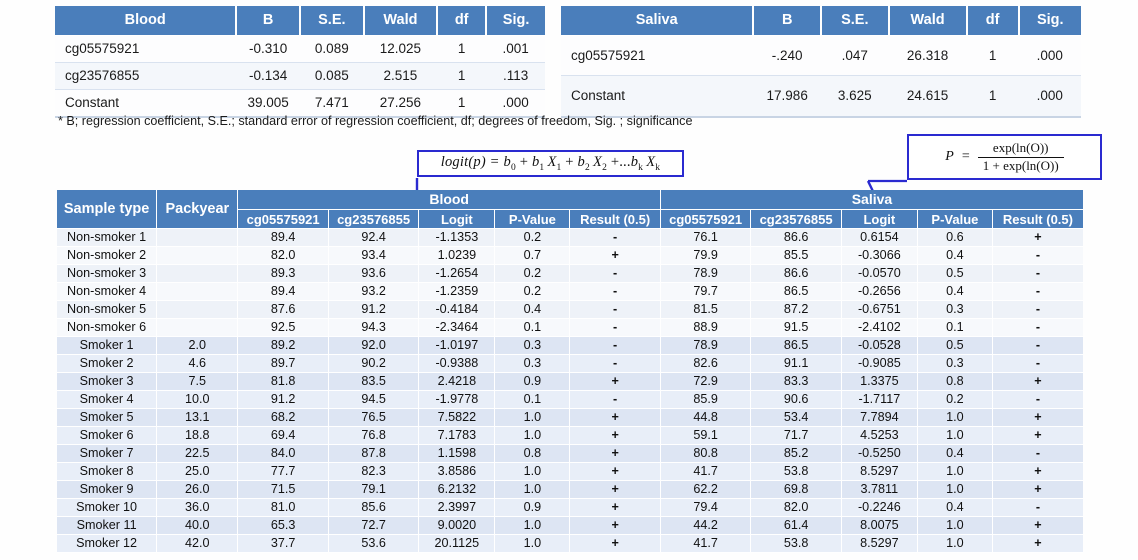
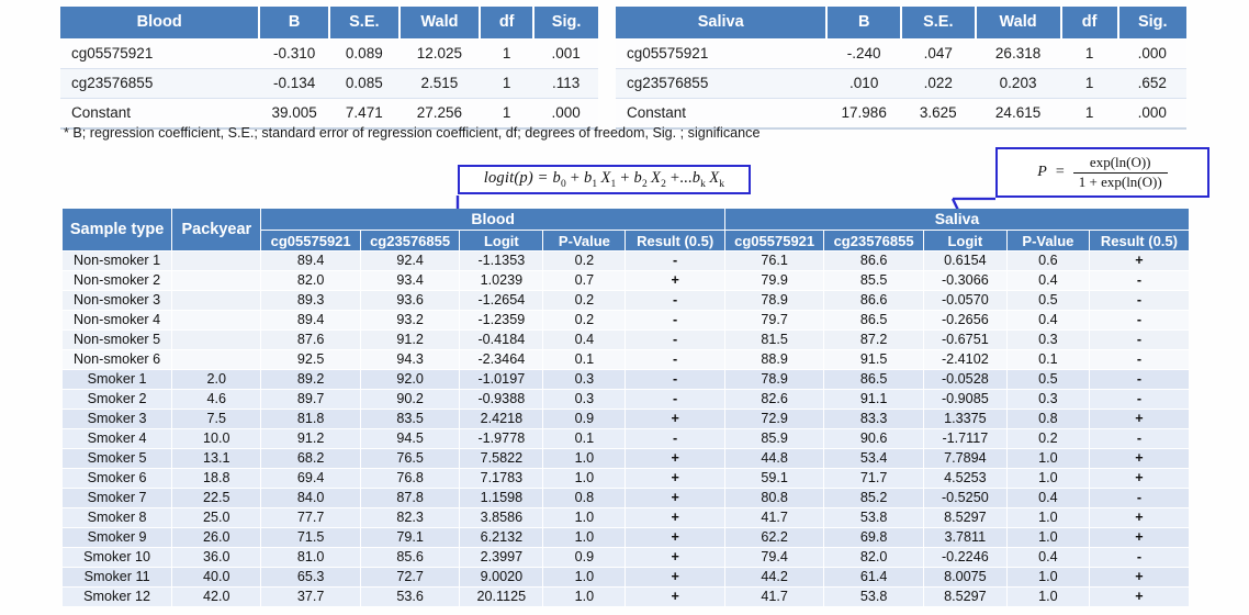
  Blood	B	S.E.	Wald	df	Sig.
  cg05575921	-0.310	0.089	12.025	1	.001
  cg23576855	-0.134	0.085	2.515	1	.113
  Constant	39.005	7.471	27.256	1	.000
  Saliva	B	S.E.	Wald	df	Sig.
  cg05575921	-.240	.047	26.318	1	.000
+ cg23576855	.010	.022	0.203	1	.652
  Constant	17.986	3.625	24.615	1	.000
  * B; regression coefficient, S.E.; standard error of regression coefficient, df; degrees of freedom, Sig. ; significance
  logit(p) = b0 + b1 X1 + b2 X2 +...bk Xk
  P
  =
  exp(ln(O))
  1 + exp(ln(O))
  Sample type	Packyear	Blood	Saliva
  cg05575921	cg23576855	Logit	P-Value	Result (0.5)	cg05575921	cg23576855	Logit	P-Value	Result (0.5)
  Non-smoker 1		89.4	92.4	-1.1353	0.2	-	76.1	86.6	0.6154	0.6	+
  Non-smoker 2		82.0	93.4	1.0239	0.7	+	79.9	85.5	-0.3066	0.4	-
  Non-smoker 3		89.3	93.6	-1.2654	0.2	-	78.9	86.6	-0.0570	0.5	-
  Non-smoker 4		89.4	93.2	-1.2359	0.2	-	79.7	86.5	-0.2656	0.4	-
  Non-smoker 5		87.6	91.2	-0.4184	0.4	-	81.5	87.2	-0.6751	0.3	-
  Non-smoker 6		92.5	94.3	-2.3464	0.1	-	88.9	91.5	-2.4102	0.1	-
  Smoker 1	2.0	89.2	92.0	-1.0197	0.3	-	78.9	86.5	-0.0528	0.5	-
  Smoker 2	4.6	89.7	90.2	-0.9388	0.3	-	82.6	91.1	-0.9085	0.3	-
  Smoker 3	7.5	81.8	83.5	2.4218	0.9	+	72.9	83.3	1.3375	0.8	+
  Smoker 4	10.0	91.2	94.5	-1.9778	0.1	-	85.9	90.6	-1.7117	0.2	-
  Smoker 5	13.1	68.2	76.5	7.5822	1.0	+	44.8	53.4	7.7894	1.0	+
  Smoker 6	18.8	69.4	76.8	7.1783	1.0	+	59.1	71.7	4.5253	1.0	+
  Smoker 7	22.5	84.0	87.8	1.1598	0.8	+	80.8	85.2	-0.5250	0.4	-
  Smoker 8	25.0	77.7	82.3	3.8586	1.0	+	41.7	53.8	8.5297	1.0	+
  Smoker 9	26.0	71.5	79.1	6.2132	1.0	+	62.2	69.8	3.7811	1.0	+
  Smoker 10	36.0	81.0	85.6	2.3997	0.9	+	79.4	82.0	-0.2246	0.4	-
  Smoker 11	40.0	65.3	72.7	9.0020	1.0	+	44.2	61.4	8.0075	1.0	+
  Smoker 12	42.0	37.7	53.6	20.1125	1.0	+	41.7	53.8	8.5297	1.0	+
